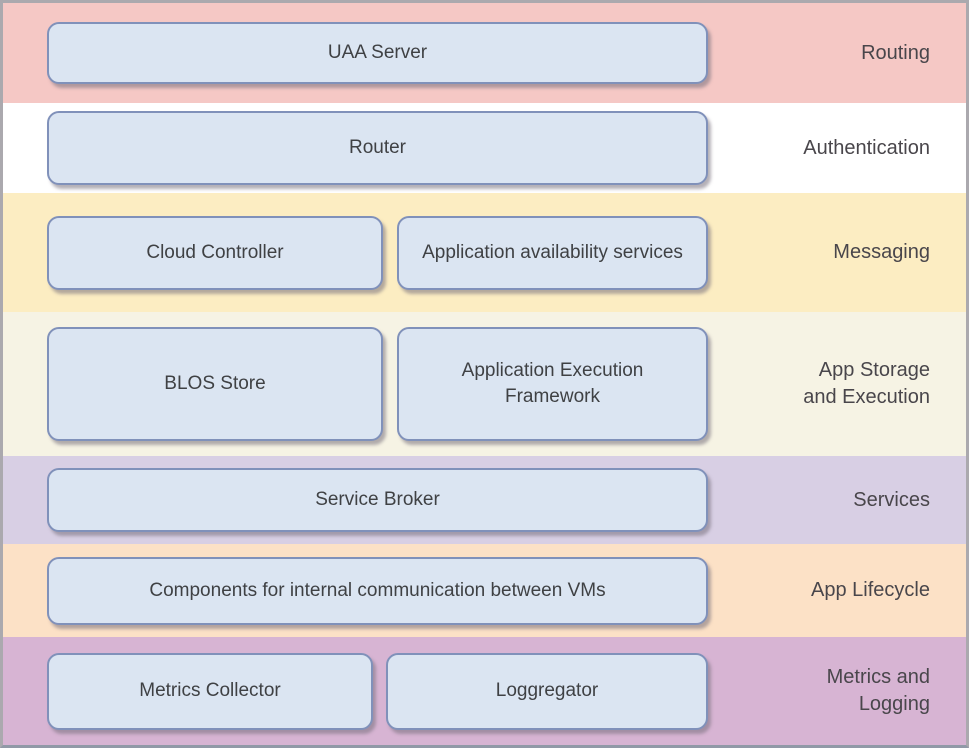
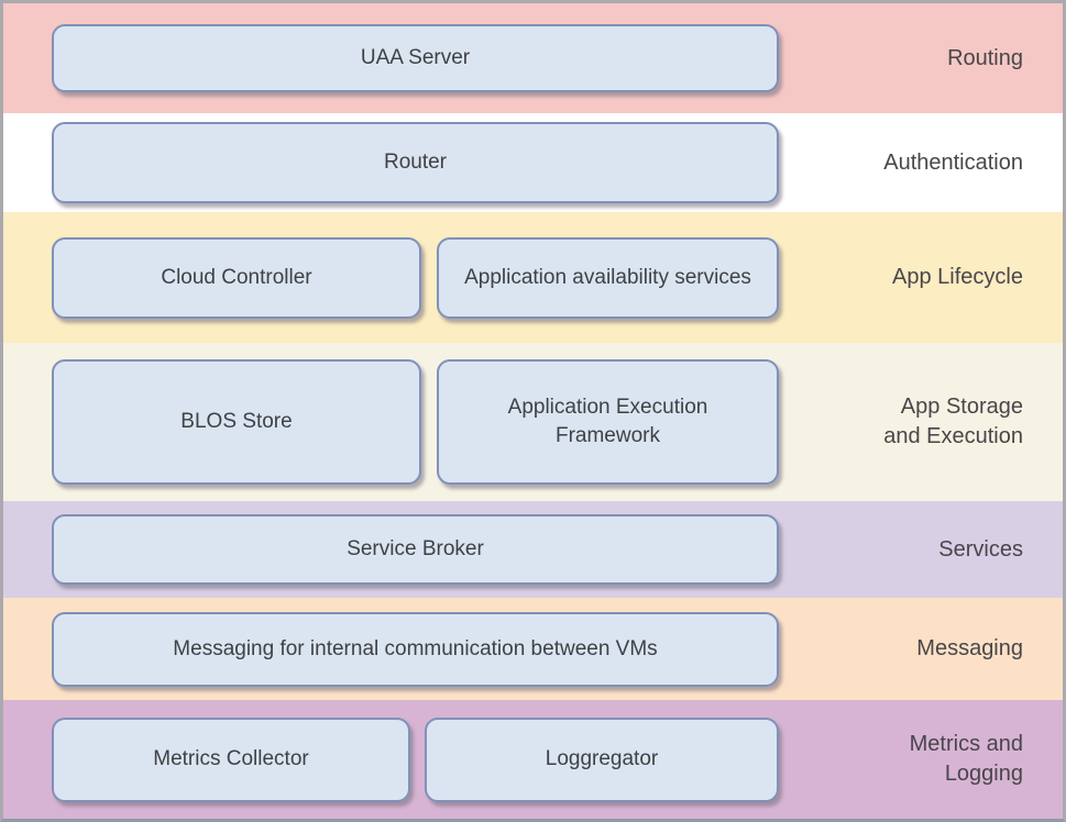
  UAA Server
  Routing
  Router
  Authentication
  Cloud Controller
  Application availability services
- Messaging
+ App Lifecycle
  BLOS Store
  Application Execution
  Framework
  App Storage
  and Execution
  Service Broker
  Services
- Components for internal communication between VMs
+ Messaging for internal communication between VMs
- App Lifecycle
+ Messaging
  Metrics Collector
  Loggregator
  Metrics and
  Logging
